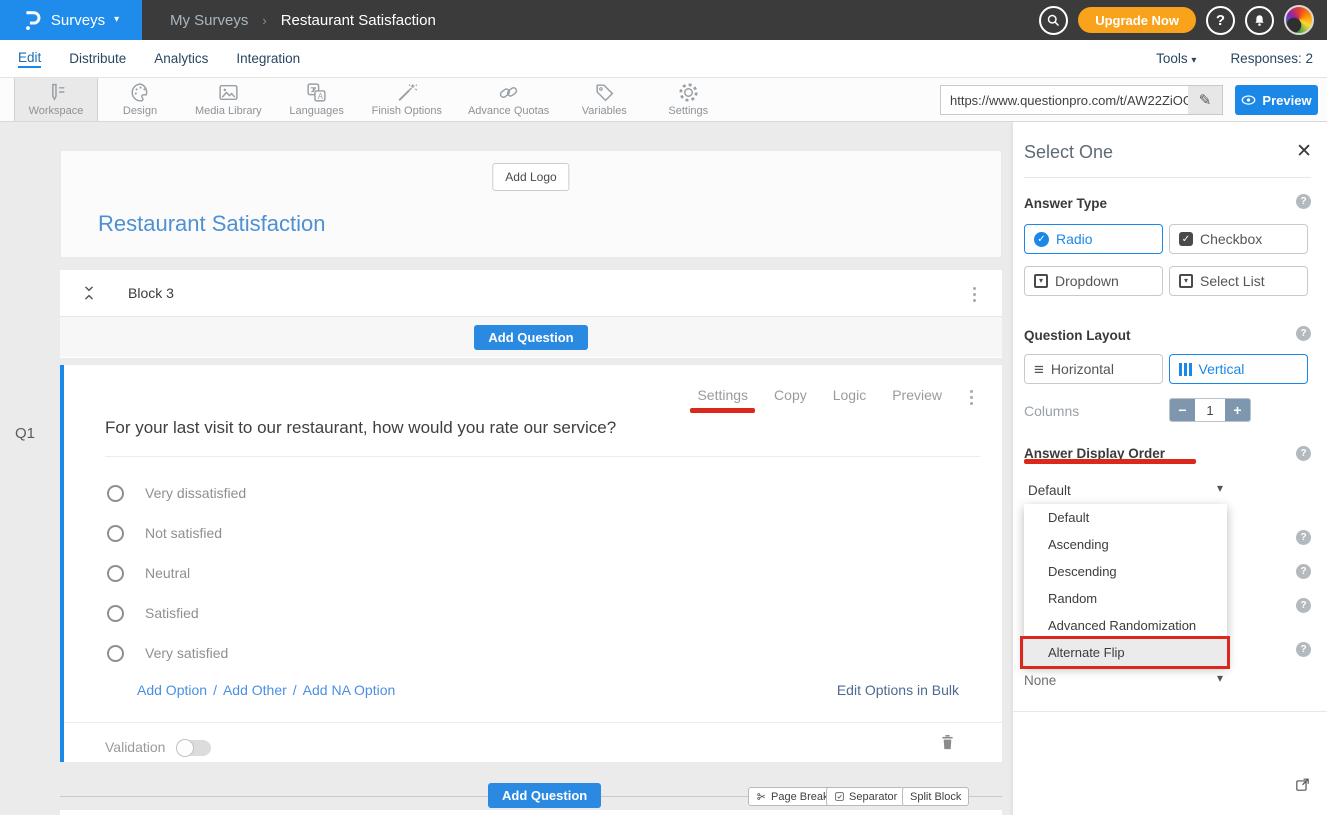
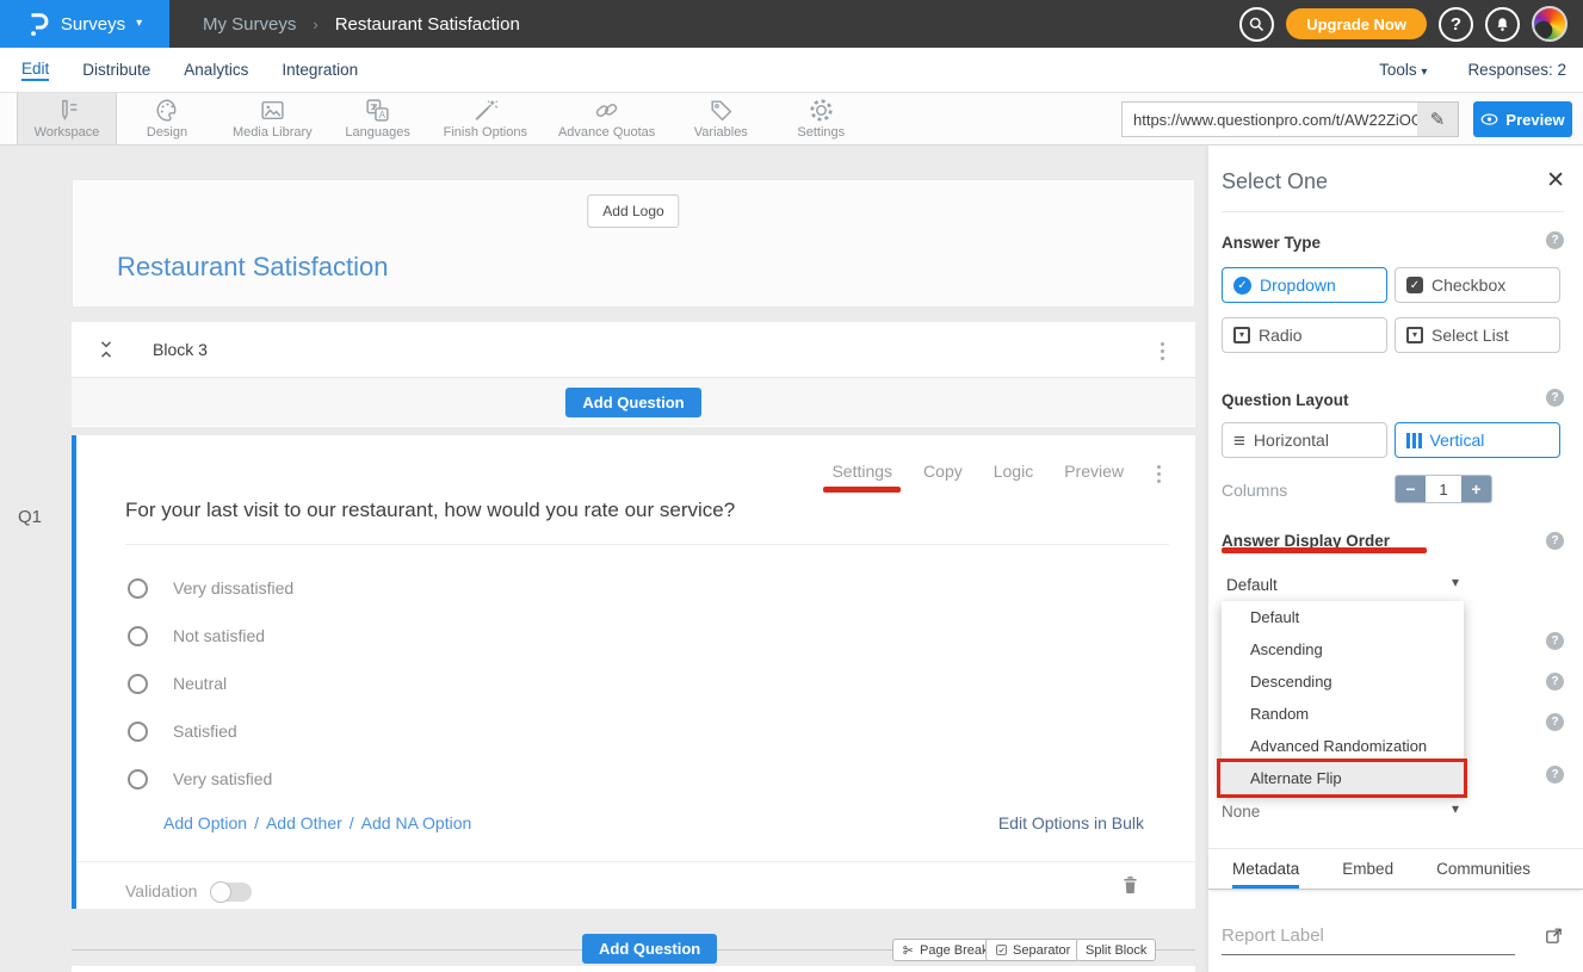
  Surveys
  ▾
  My Surveys
  ›
  Restaurant Satisfaction
  Upgrade Now
  ?
  Edit
  Distribute
  Analytics
  Integration
  Tools ▾
  Responses: 2
  Workspace
  Design
  Media Library
  A
  Languages
  Finish Options
  Advance Quotas
  Variables
  Settings
  https://www.questionpro.com/t/AW22ZiO
  ✎
  Preview
  Q1
  Add Logo
  Restaurant Satisfaction
  Block 3
  Add Question
  Settings
  Copy
  Logic
  Preview
  For your last visit to our restaurant, how would you rate our service?
  Very dissatisfied
  Not satisfied
  Neutral
  Satisfied
  Very satisfied
  Add Option
  /
  Add Other
  /
  Add NA Option
  Edit Options in Bulk
  Validation
  Add Question
  Page Brea
  Separator
  Split Block
  Select One
  ✕
  Answer Type
  ?
  ✓
- Radio
+ Dropdown
  ✓
  Checkbox
  ▾
- Dropdown
+ Radio
  ▾
  Select List
  Question Layout
  ?
  ≡
  Horizontal
  Vertical
  Columns
  −
  1
  +
  Answer Display Order
  ?
  Default
  ▾
  ?
  ?
  ?
  ?
  Default
  Ascending
  Descending
  Random
  Advanced Randomization
  Alternate Flip
  None
  ▾
+ Metadata
+ Embed
+ Communities
+ Report Label
